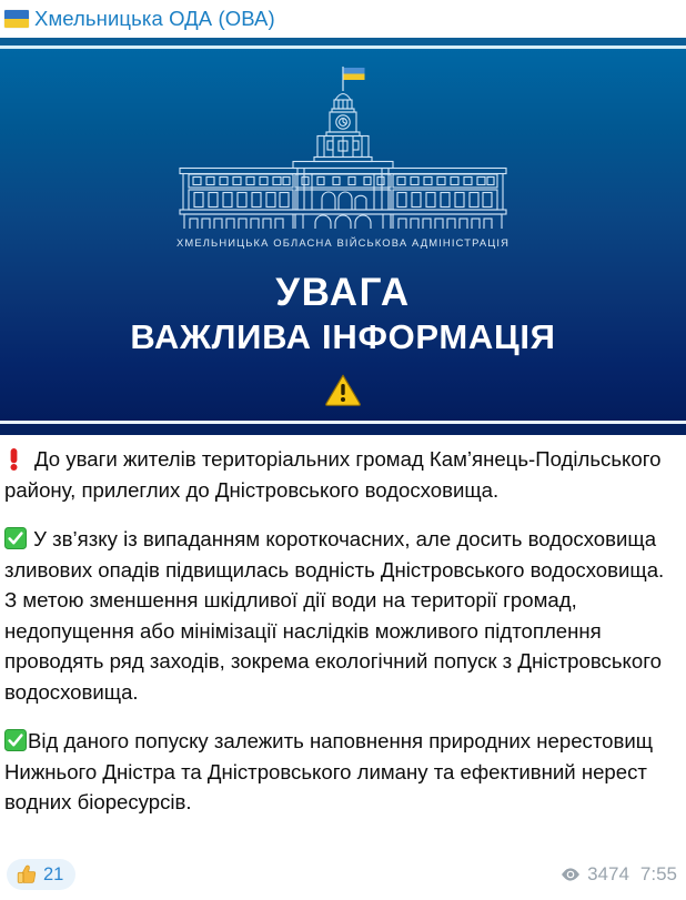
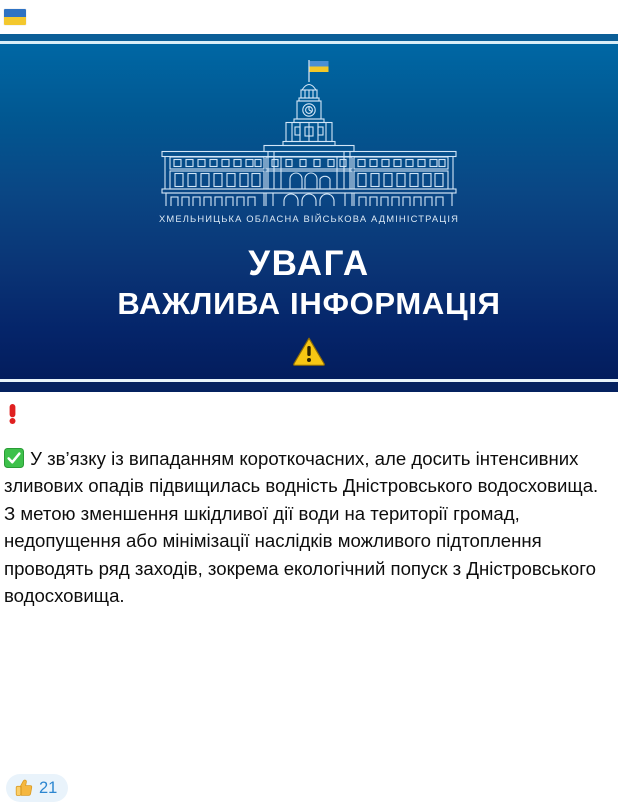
- Хмельницька ОДА (ОВА)
  ХМЕЛЬНИЦЬКА ОБЛАСНА ВІЙСЬКОВА АДМІНІСТРАЦІЯ
  УВАГА
  ВАЖЛИВА ІНФОРМАЦІЯ
- До уваги жителів територіальних громад Кам’янець-Подільського району, прилеглих до Дністровського водосховища.
- У зв’язку із випаданням короткочасних, але досить водосховища зливових опадів підвищилась водність Дністровського водосховища. З метою зменшення шкідливої дії води на території громад, недопущення або мінімізації наслідків можливого підтоплення проводять ряд заходів, зокрема екологічний попуск з Дністровського водосховища.
+ У зв’язку із випаданням короткочасних, але досить інтенсивних зливових опадів підвищилась водність Дністровського водосховища. З метою зменшення шкідливої дії води на території громад, недопущення або мінімізації наслідків можливого підтоплення проводять ряд заходів, зокрема екологічний попуск з Дністровського водосховища.
- Від даного попуску залежить наповнення природних нерестовищ Нижнього Дністра та Дністровського лиману та ефективний нерест водних біоресурсів.
  21
- 3474
- 7:55
